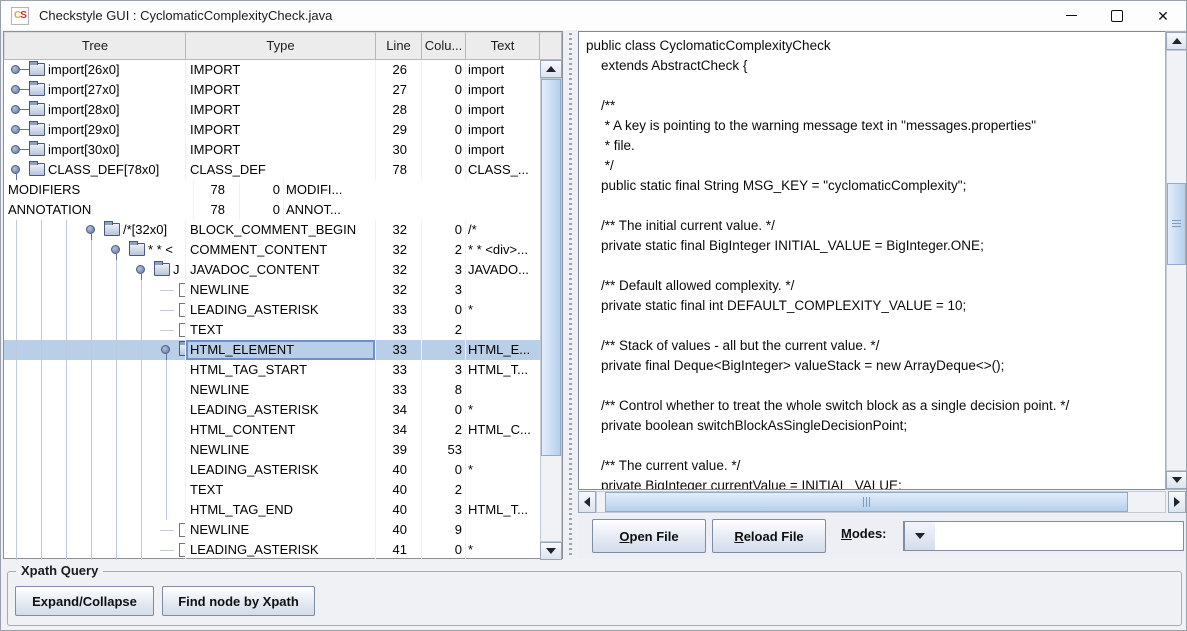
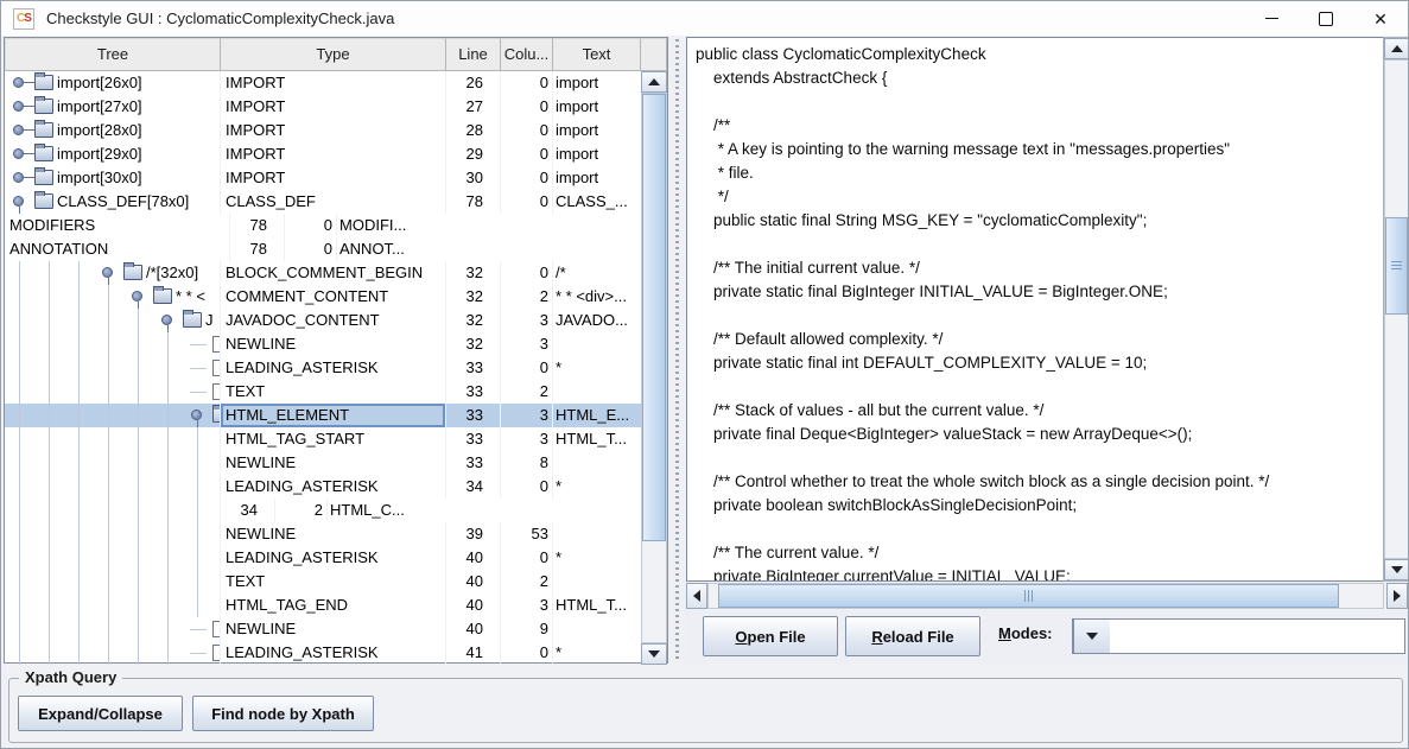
  CS
  Checkstyle GUI : CyclomaticComplexityCheck.java
  ✕
  Tree
  Type
  Line
  Colu...
  Text
  import[26x0]
  IMPORT
  26
  0
  import
  import[27x0]
  IMPORT
  27
  0
  import
  import[28x0]
  IMPORT
  28
  0
  import
  import[29x0]
  IMPORT
  29
  0
  import
  import[30x0]
  IMPORT
  30
  0
  import
  CLASS_DEF[78x0]
  CLASS_DEF
  78
  0
  CLASS_...
  MODIFIERS
  78
  0
  MODIFI...
  ANNOTATION
  78
  0
  ANNOT...
  /*[32x0]
  BLOCK_COMMENT_BEGIN
  32
  0
  /*
  * * <
  COMMENT_CONTENT
  32
  2
  * * <div>...
  J
  JAVADOC_CONTENT
  32
  3
  JAVADO...
  NEWLINE
  32
  3
  LEADING_ASTERISK
  33
  0
  *
  TEXT
  33
  2
  HTML_ELEMENT
  33
  3
  HTML_E...
  HTML_TAG_START
  33
  3
  HTML_T...
  NEWLINE
  33
  8
  LEADING_ASTERISK
  34
  0
  *
- HTML_CONTENT
  34
  2
  HTML_C...
  NEWLINE
  39
  53
  LEADING_ASTERISK
  40
  0
  *
  TEXT
  40
  2
  HTML_TAG_END
  40
  3
  HTML_T...
  NEWLINE
  40
  9
  LEADING_ASTERISK
  41
  0
  *
  public class CyclomaticComplexityCheck
  extends AbstractCheck {
  /**
  * A key is pointing to the warning message text in "messages.properties"
  * file.
  */
  public static final String MSG_KEY = "cyclomaticComplexity";
  /** The initial current value. */
  private static final BigInteger INITIAL_VALUE = BigInteger.ONE;
  /** Default allowed complexity. */
  private static final int DEFAULT_COMPLEXITY_VALUE = 10;
  /** Stack of values - all but the current value. */
  private final Deque<BigInteger> valueStack = new ArrayDeque<>();
  /** Control whether to treat the whole switch block as a single decision point. */
  private boolean switchBlockAsSingleDecisionPoint;
  /** The current value. */
  private BigInteger currentValue = INITIAL_VALUE;
  O
  pen File
  R
  eload File
  Modes:
  Xpath Query
  Expand/Collapse
  Find node by Xpath
